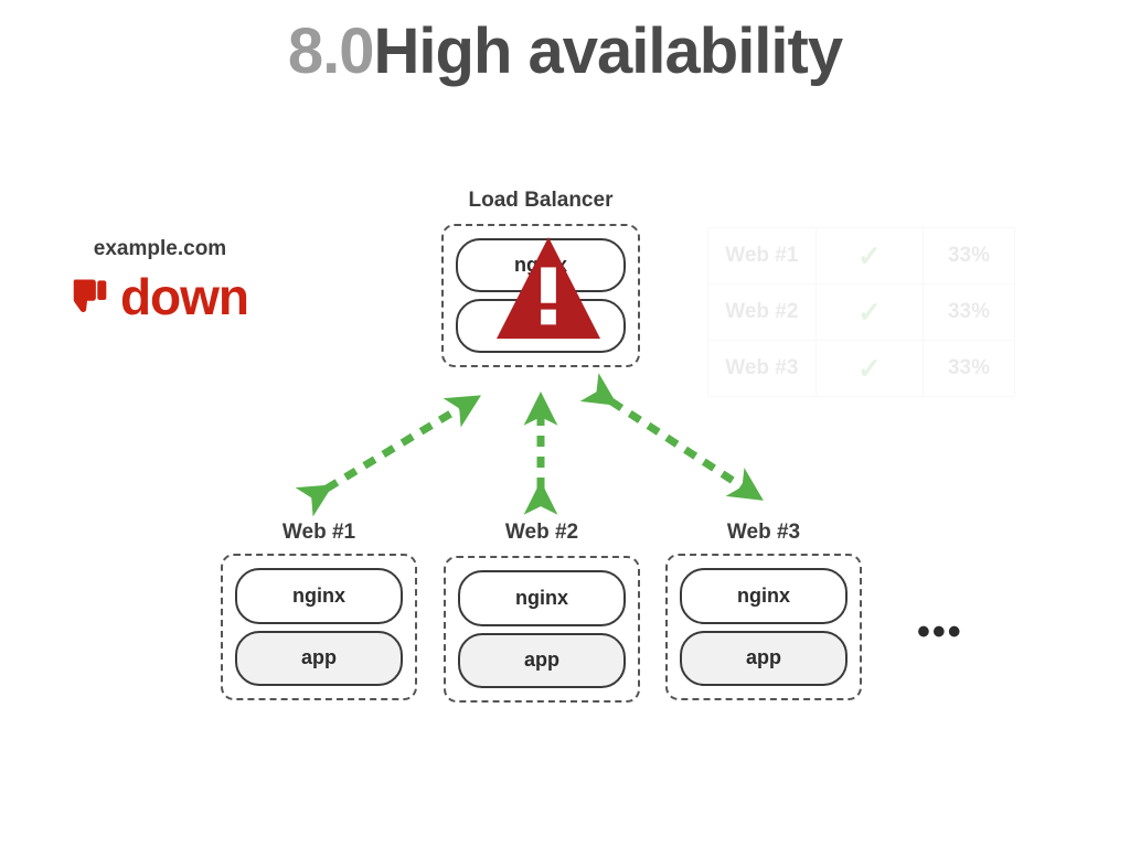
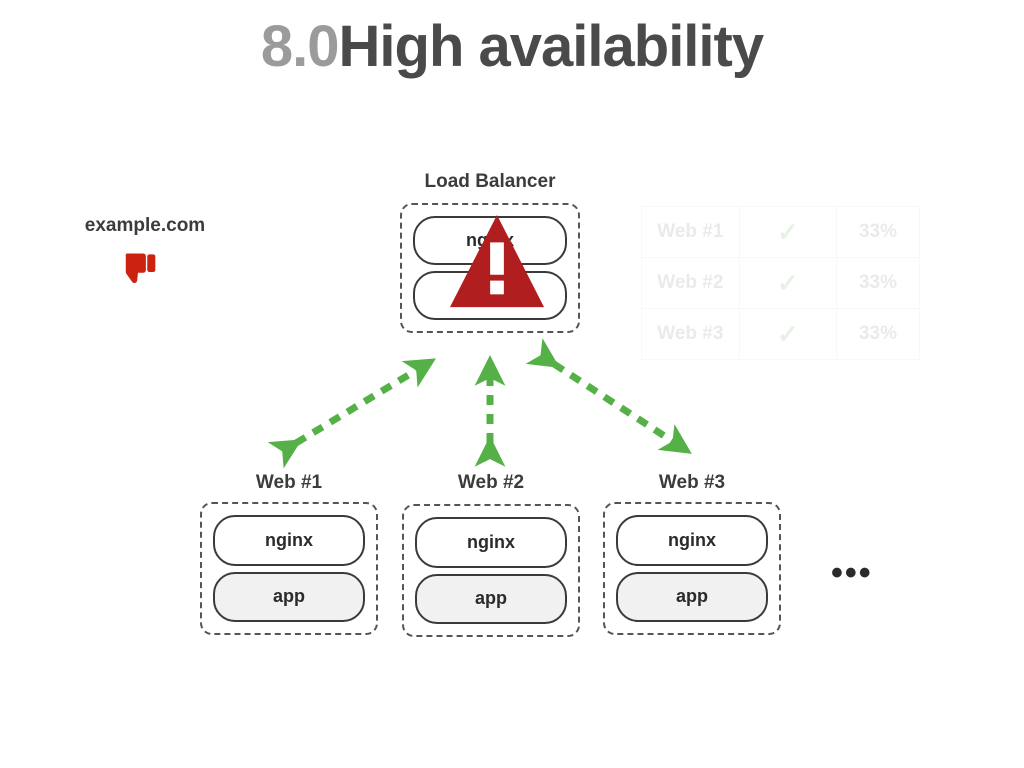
  8.0High availability
  example.com
- down
  Load Balancer
  Web #1
  nginx
  app
  Web #2
  nginx
  app
  Web #3
  nginx
  app
  •••
